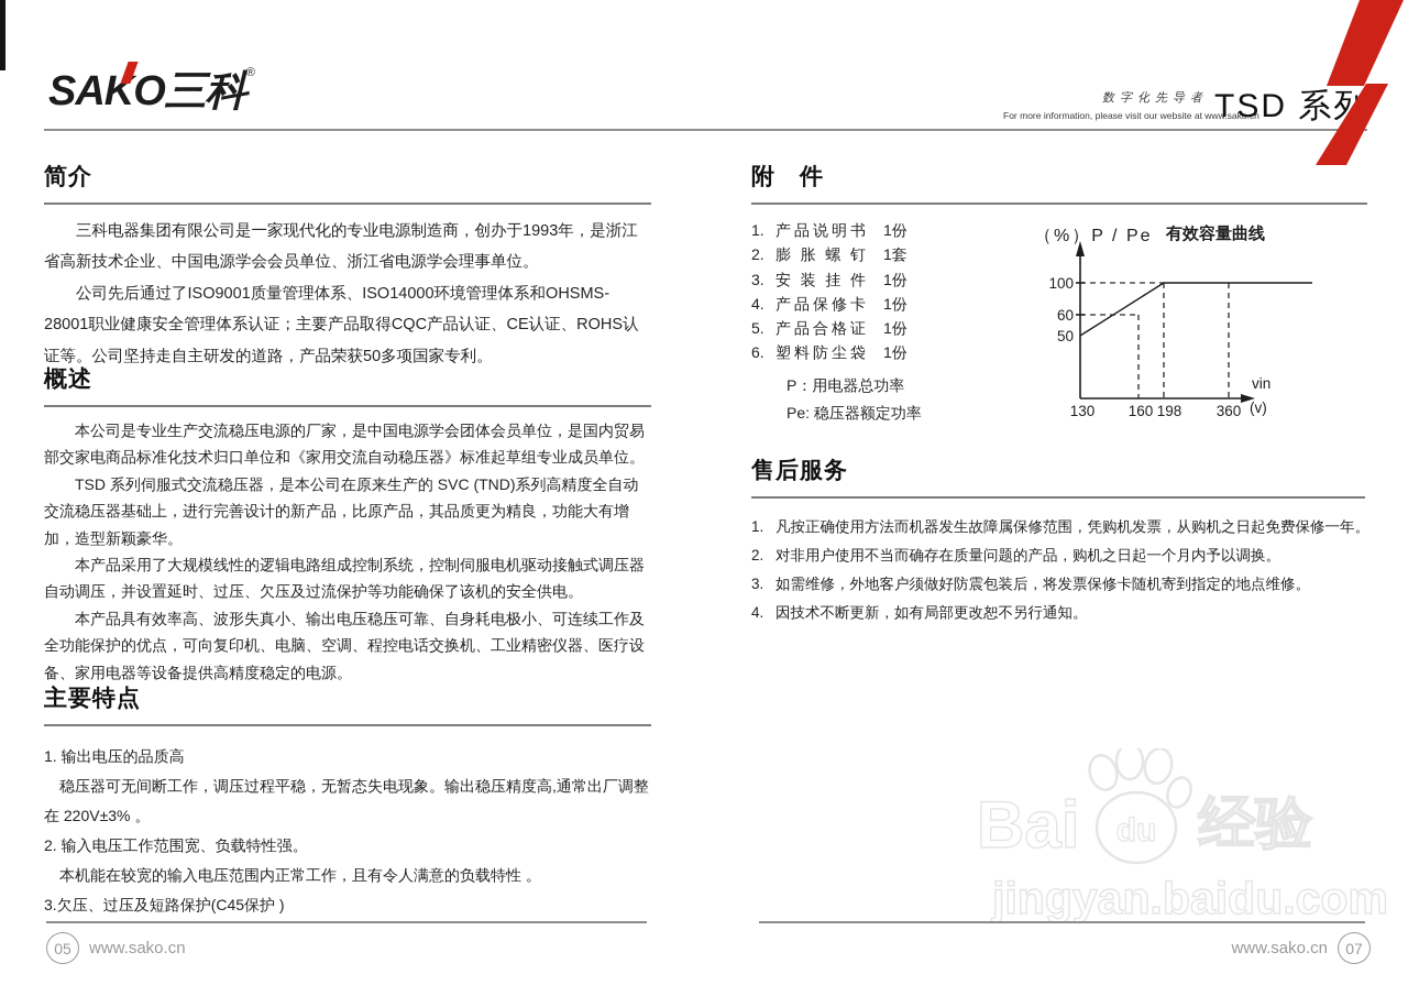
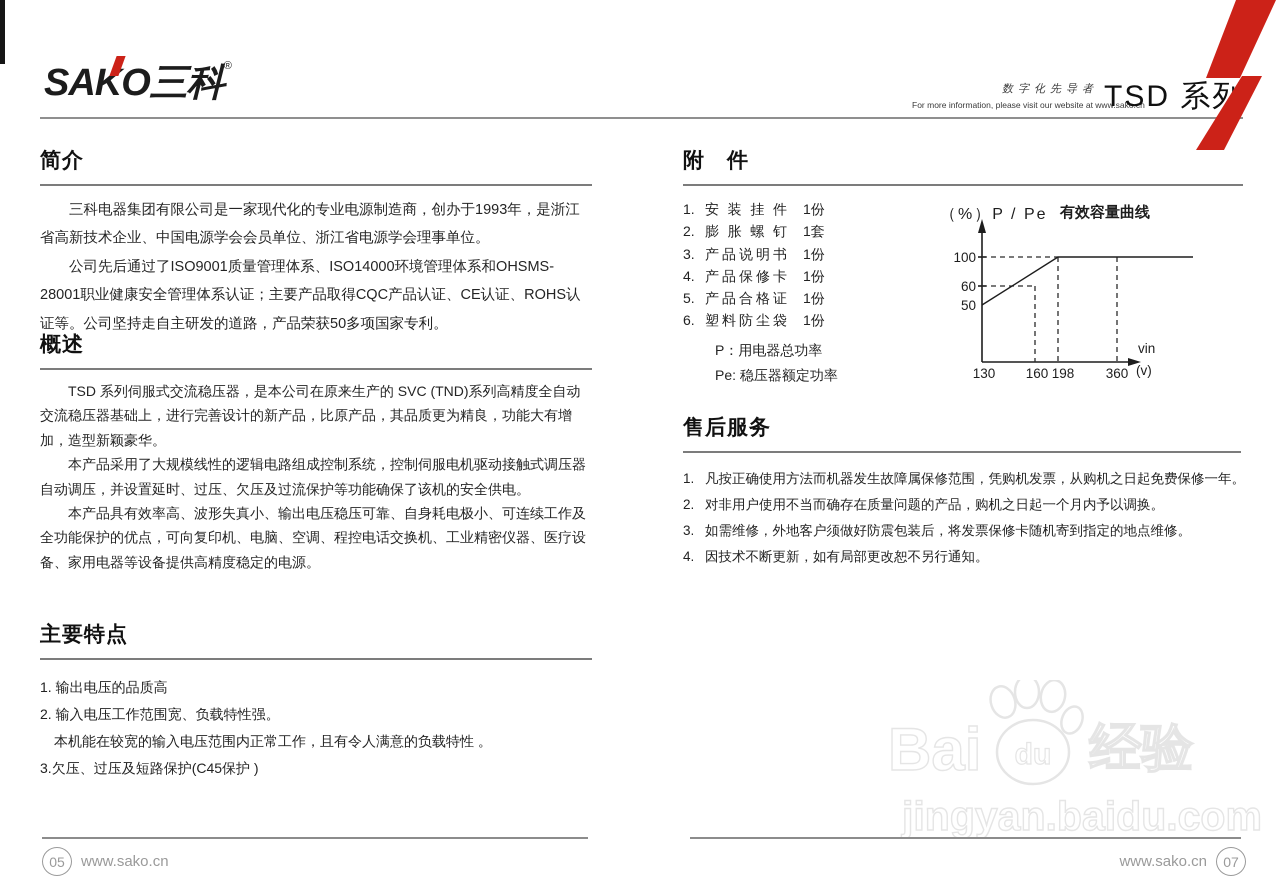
  SAKO三科®
  数字化先导者
  For more information, please visit our website at w
  TSD 系列
  简介
  三科电器集团有限公司是一家现代化的专业电源制造商，创办于1993年，是浙江省高新技术企业、中国电源学会会员单位、浙江省电源学会理事单位。
  公司先后通过了ISO9001质量管理体系、ISO14000环境管理体系和OHSMS-28001职业健康安全管理体系认证；主要产品取得CQC产品认证、CE认证、ROHS认证等。公司坚持走自主研发的道路，产品荣获50多项国家专利。
  概述
- 本公司是专业生产交流稳压电源的厂家，是中国电源学会团体会员单位，是国内贸易部交家电商品标准化技术归口单位和《家用交流自动稳压器》标准起草组专业成员单位。
  TSD 系列伺服式交流稳压器，是本公司在原来生产的 SVC (TND)系列高精度全自动交流稳压器基础上，进行完善设计的新产品，比原产品，其品质更为精良，功能大有增加，造型新颖豪华。
  本产品采用了大规模线性的逻辑电路组成控制系统，控制伺服电机驱动接触式调压器自动调压，并设置延时、过压、欠压及过流保护等功能确保了该机的安全供电。
  本产品具有效率高、波形失真小、输出电压稳压可靠、自身耗电极小、可连续工作及全功能保护的优点，可向复印机、电脑、空调、程控电话交换机、工业精密仪器、医疗设备、家用电器等设备提供高精度稳定的电源。
  主要特点
  1. 输出电压的品质高
- 稳压器可无间断工作，调压过程平稳，无暂态失电现象。输出稳压精度高,通常出厂调整在 220V±3% 。
  2. 输入电压工作范围宽、负载特性强。
  本机能在较宽的输入电压范围内正常工作，且有令人满意的负载特性 。
  3.欠压、过压及短路保护(C45保护 )
  附 件
  1.
- 产品说明书
+ 安装挂件
  1份
  2.
  膨胀螺钉
  1套
  3.
- 安装挂件
+ 产品说明书
  1份
  4.
  产品保修卡
  1份
  5.
  产品合格证
  1份
  6.
  塑料防尘袋
  1份
  P：用电器总功率
  Pe: 稳压器额定功率
  （%）P / Pe
  有效容量曲线
  100
  60
  50
  130
  160
  198
  360
  vin
  (v)
  售后服务
  1.
  凡按正确使用方法而机器发生故障属保修范围，凭购机发票，从购机之日起免费保修一年。
  2.
  对非用户使用不当而确存在质量问题的产品，购机之日起一个月内予以调换。
  3.
  如需维修，外地客户须做好防震包装后，将发票保修卡随机寄到指定的地点维修。
  4.
  因技术不断更新，如有局部更改恕不另行通知。
  Bai
  du
  经验
  jingyan.baidu.com
  05
  www.sako.cn
  www.sako.cn
  07
